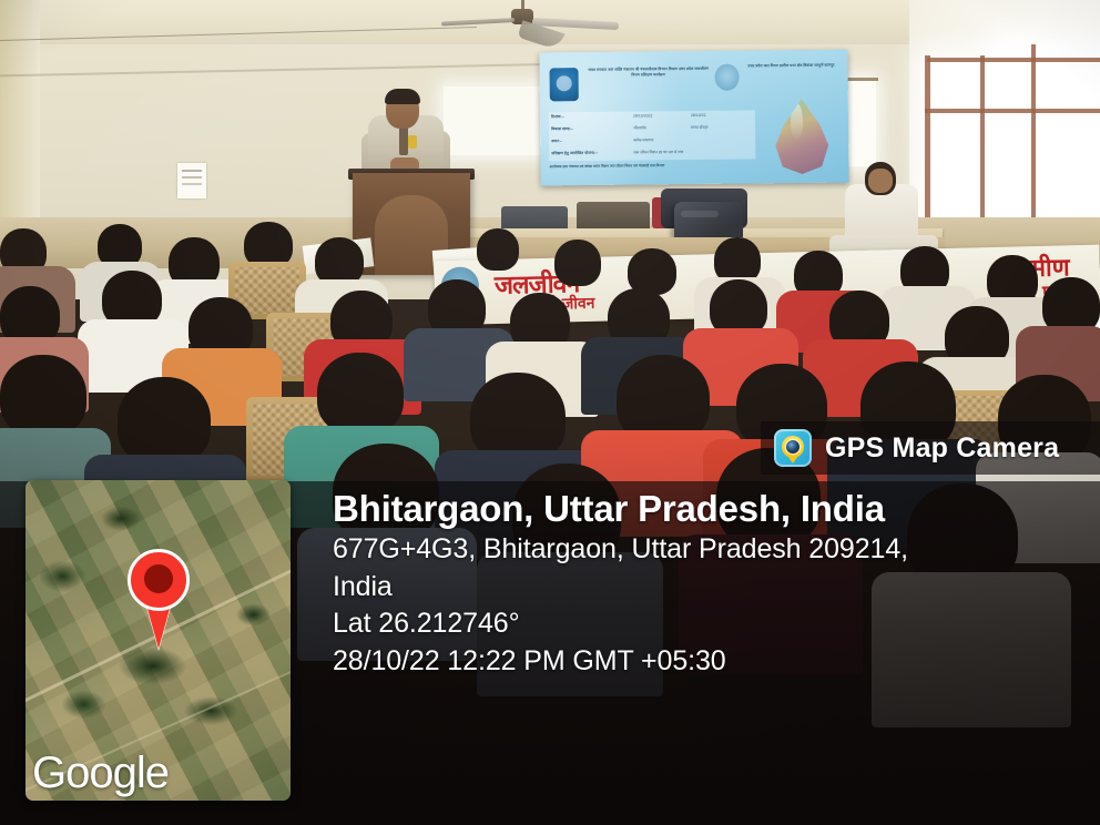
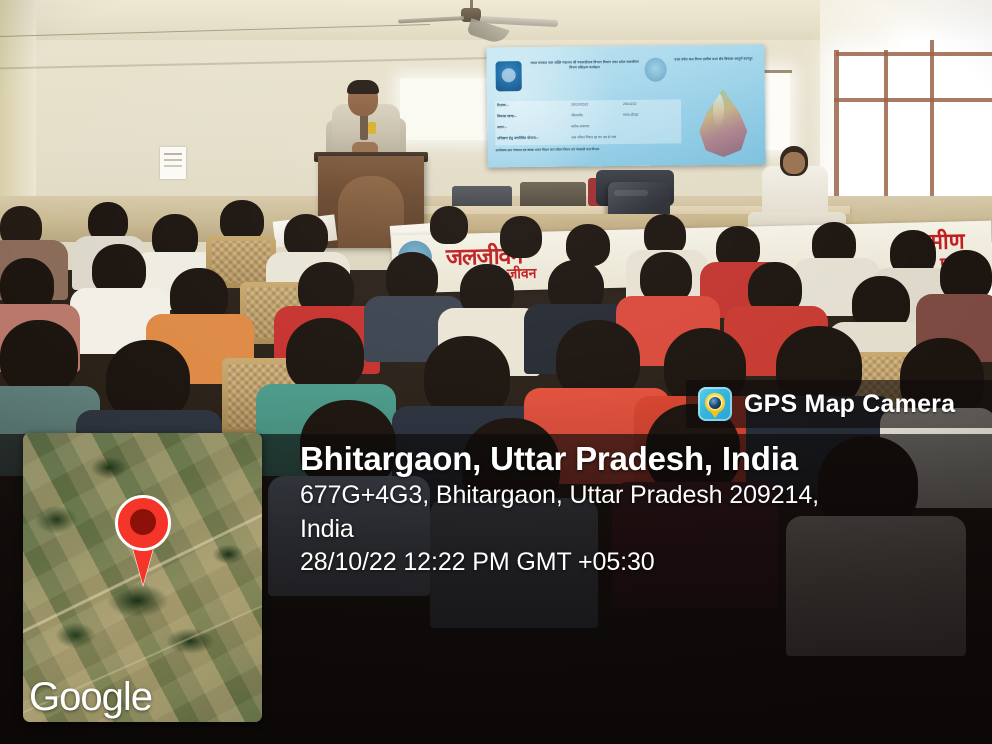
  GPS Map Camera
  Google
  Bhitargaon, Uttar Pradesh, India
  677G+4G3, Bhitargaon, Uttar Pradesh 209214,
  India
- Lat 26.212746°
  28/10/22 12:22 PM GMT +05:30
